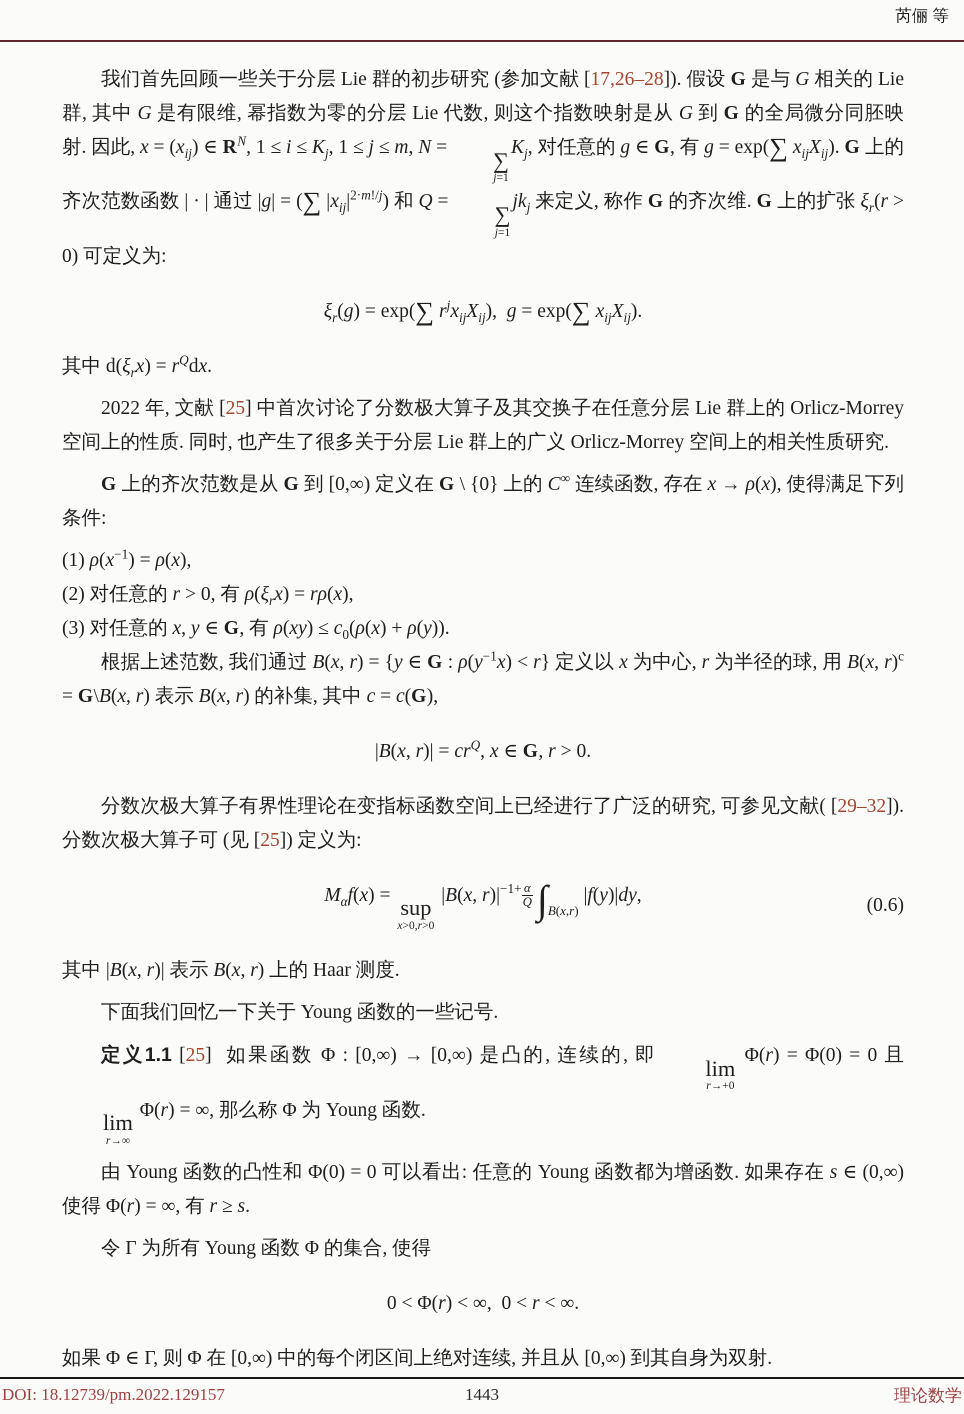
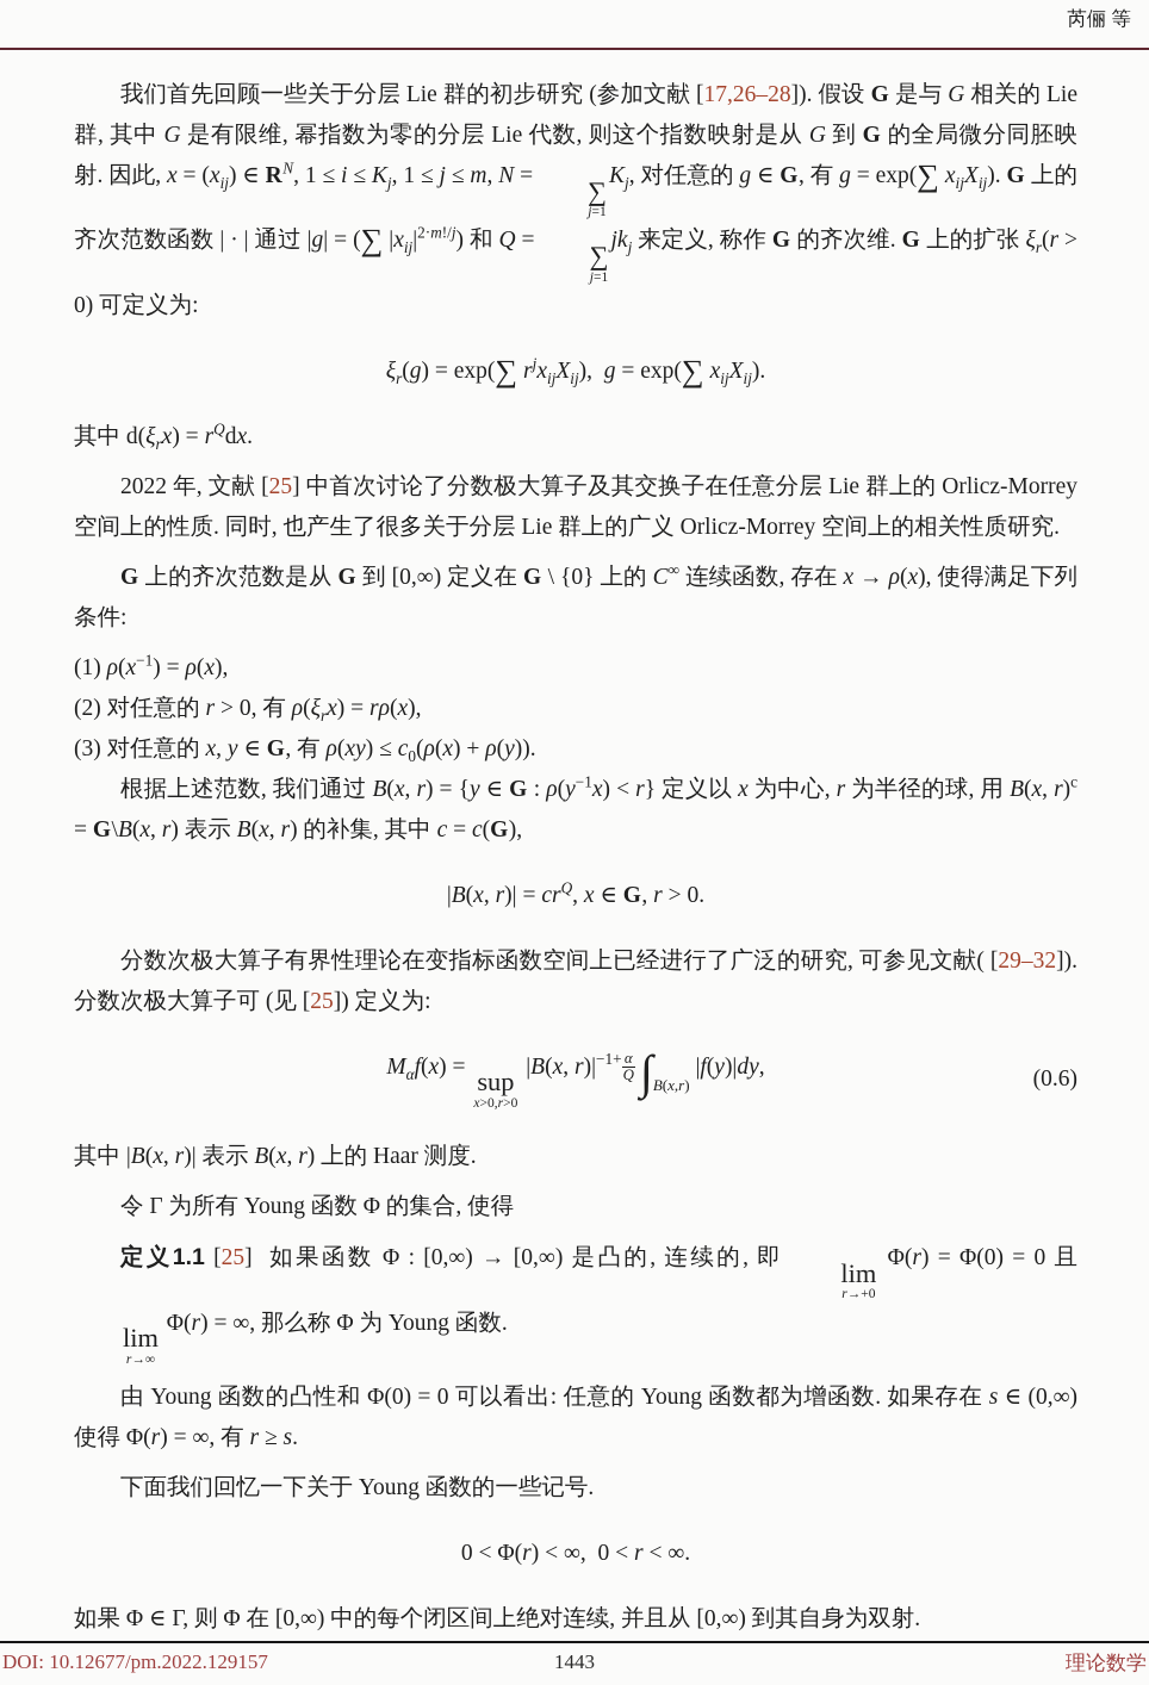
  芮俪 等
  我们首先回顾一些关于分层 Lie 群的初步研究 (参加文献 [17,26–28]). 假设 G 是与 G 相关的 Lie 群, 其中 G 是有限维, 幂指数为零的分层 Lie 代数, 则这个指数映射是从 G 到 G 的全局微分同胚映射. 因此, x = (xij) ∈ RN, 1 ≤ i ≤ Kj, 1 ≤ j ≤ m, N =
  ∑
  j=1
  Kj, 对任意的 g ∈ G, 有 g = exp(∑ xijXij). G 上的齐次范数函数 | · | 通过 |g| = (∑ |xij|2·m!/j) 和 Q =
  ∑
  j=1
  jkj 来定义, 称作 G 的齐次维. G 上的扩张 ξr(r > 0) 可定义为:
  ξr(g) = exp(∑ rjxijXij), g = exp(∑ xijXij).
  其中 d(ξrx) = rQdx.
  2022 年, 文献 [25] 中首次讨论了分数极大算子及其交换子在任意分层 Lie 群上的 Orlicz-Morrey 空间上的性质. 同时, 也产生了很多关于分层 Lie 群上的广义 Orlicz-Morrey 空间上的相关性质研究.
  G 上的齐次范数是从 G 到 [0,∞) 定义在 G \ {0} 上的 C∞ 连续函数, 存在 x → ρ(x), 使得满足下列条件:
  (1) ρ(x−1) = ρ(x),
  (2) 对任意的 r > 0, 有 ρ(ξrx) = rρ(x),
  (3) 对任意的 x, y ∈ G, 有 ρ(xy) ≤ c0(ρ(x) + ρ(y)).
  根据上述范数, 我们通过 B(x, r) = {y ∈ G : ρ(y−1x) < r} 定义以 x 为中心, r 为半径的球, 用 B(x, r)c = G\B(x, r) 表示 B(x, r) 的补集, 其中 c = c(G),
  |B(x, r)| = crQ, x ∈ G, r > 0.
  分数次极大算子有界性理论在变指标函数空间上已经进行了广泛的研究, 可参见文献( [29–32]). 分数次极大算子可 (见 [25]) 定义为:
  Mαf(x) =
  sup
  x>0,r>0
  |B(x, r)|−1+
  α
  Q
  ∫B(x,r) |f(y)|dy,
  (0.6)
  其中 |B(x, r)| 表示 B(x, r) 上的 Haar 测度.
- 下面我们回忆一下关于 Young 函数的一些记号.
+ 令 Γ 为所有 Young 函数 Φ 的集合, 使得
  定义1.1 [25] 如果函数 Φ : [0,∞) → [0,∞) 是凸的, 连续的, 即
  lim
  r→+0
  Φ(r) = Φ(0) = 0 且
  lim
  r→∞
  Φ(r) = ∞, 那么称 Φ 为 Young 函数.
  由 Young 函数的凸性和 Φ(0) = 0 可以看出: 任意的 Young 函数都为增函数. 如果存在 s ∈ (0,∞) 使得 Φ(r) = ∞, 有 r ≥ s.
- 令 Γ 为所有 Young 函数 Φ 的集合, 使得
+ 下面我们回忆一下关于 Young 函数的一些记号.
  0 < Φ(r) < ∞, 0 < r < ∞.
  如果 Φ ∈ Γ, 则 Φ 在 [0,∞) 中的每个闭区间上绝对连续, 并且从 [0,∞) 到其自身为双射.
- DOI: 18.12739/pm.2022.129157
+ DOI: 10.12677/pm.2022.129157
  1443
  理论数学
